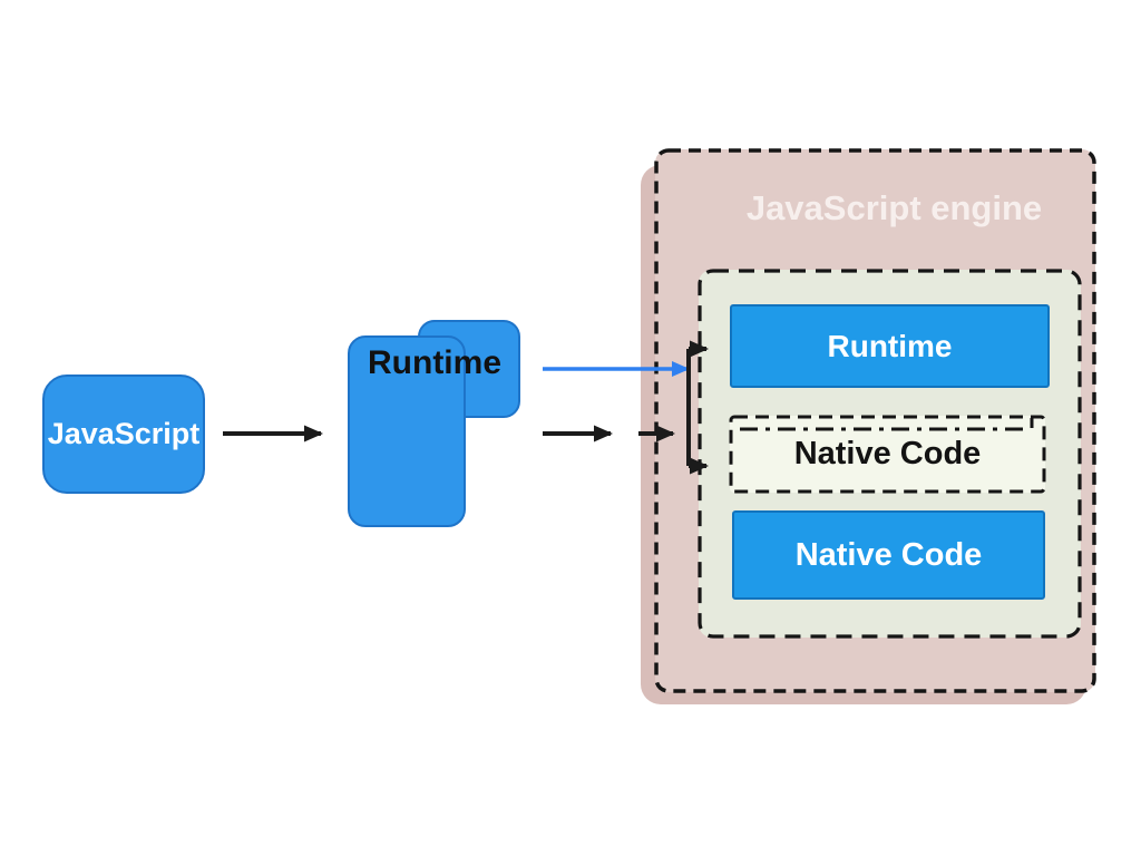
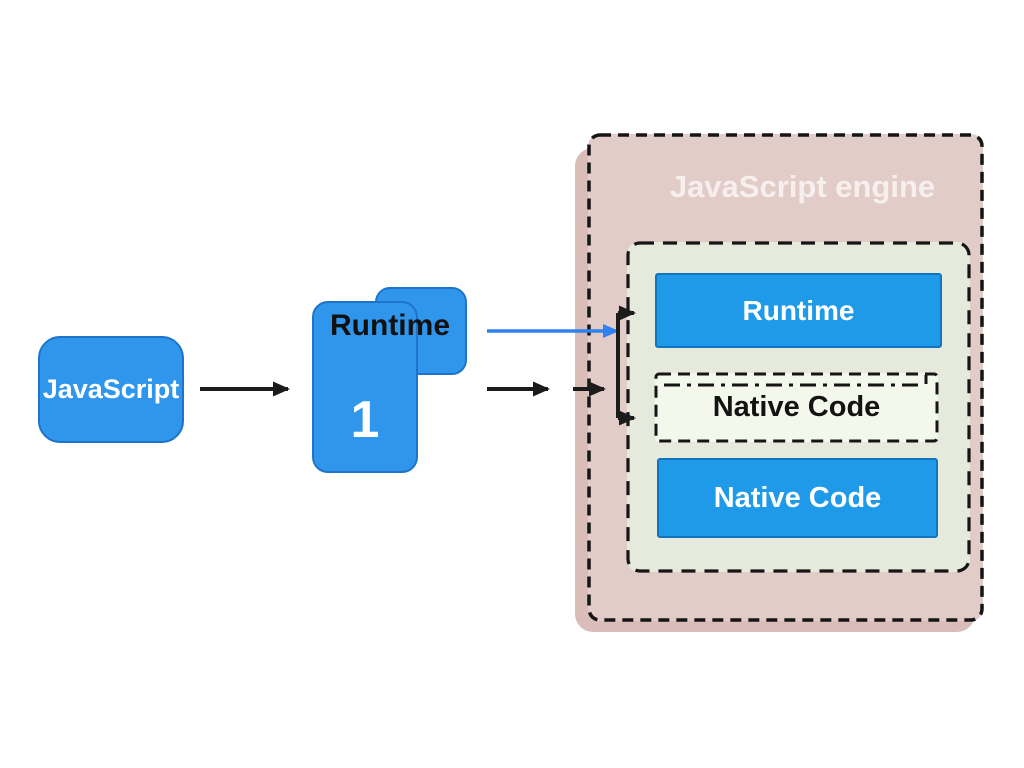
  JavaScript
  Runtime
+ 1
  JavaScript engine
  Runtime
  Native Code
  Native Code
